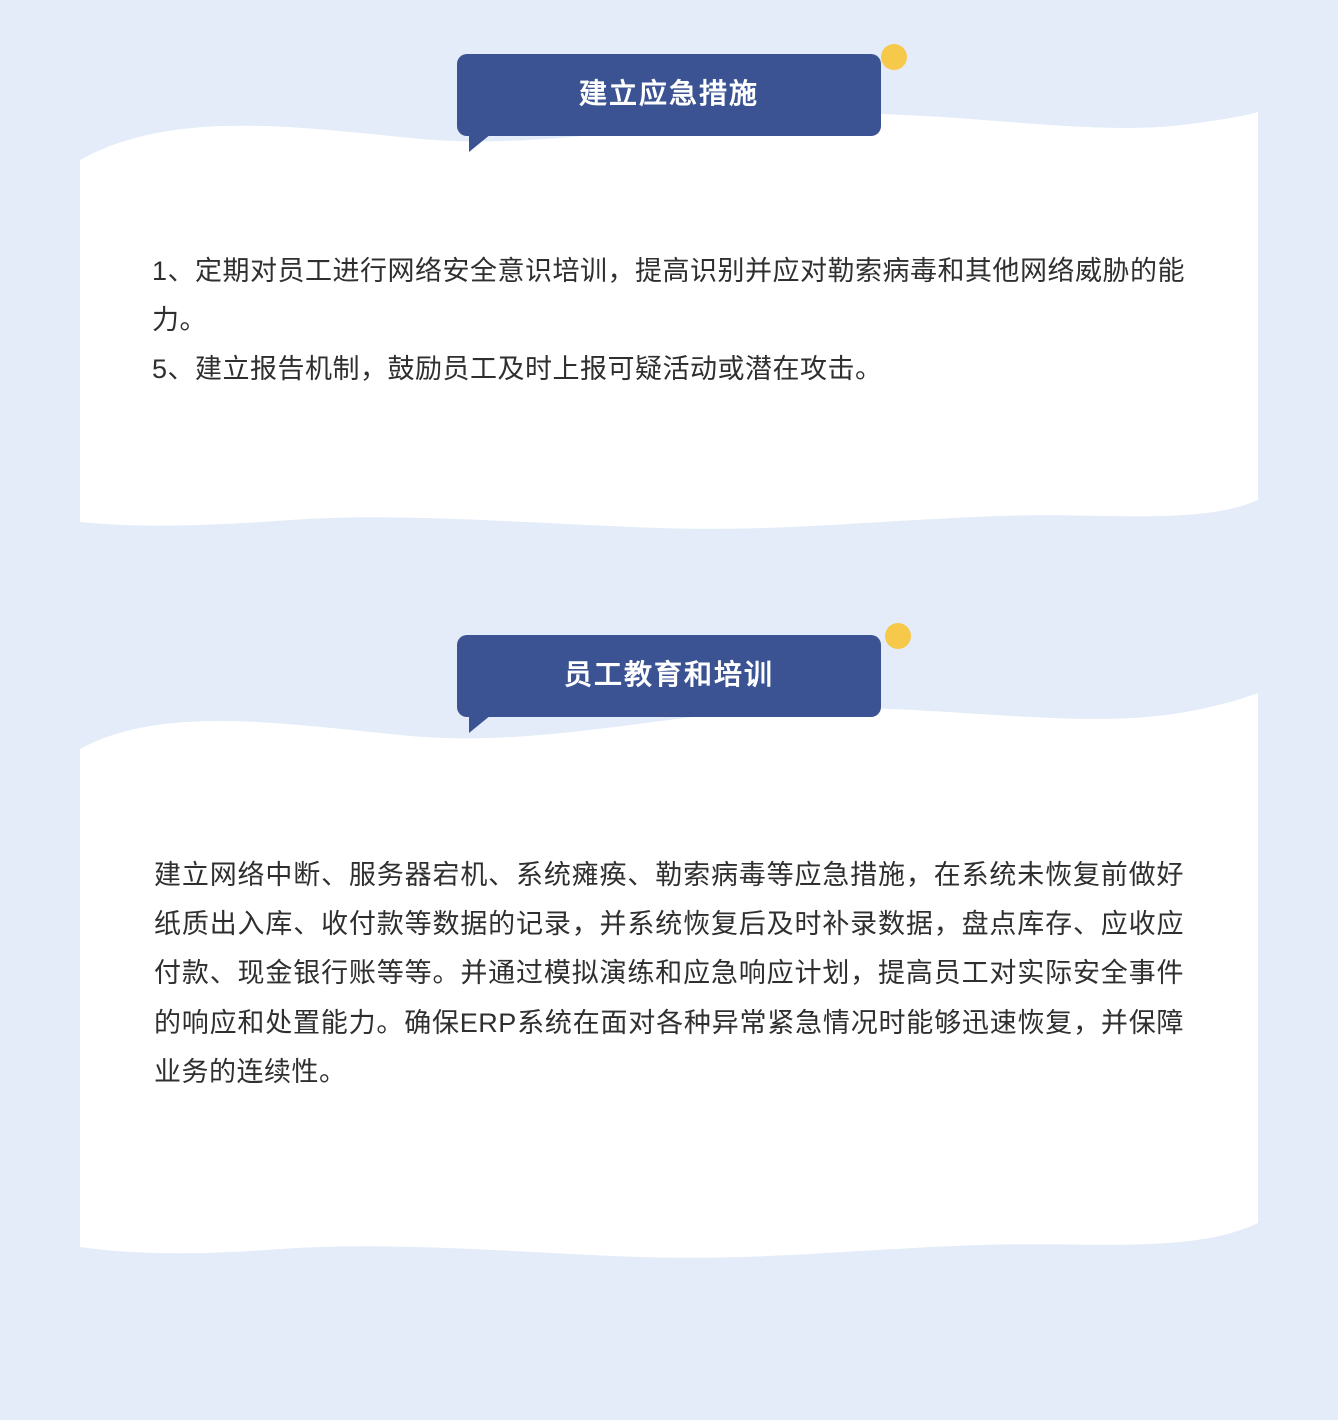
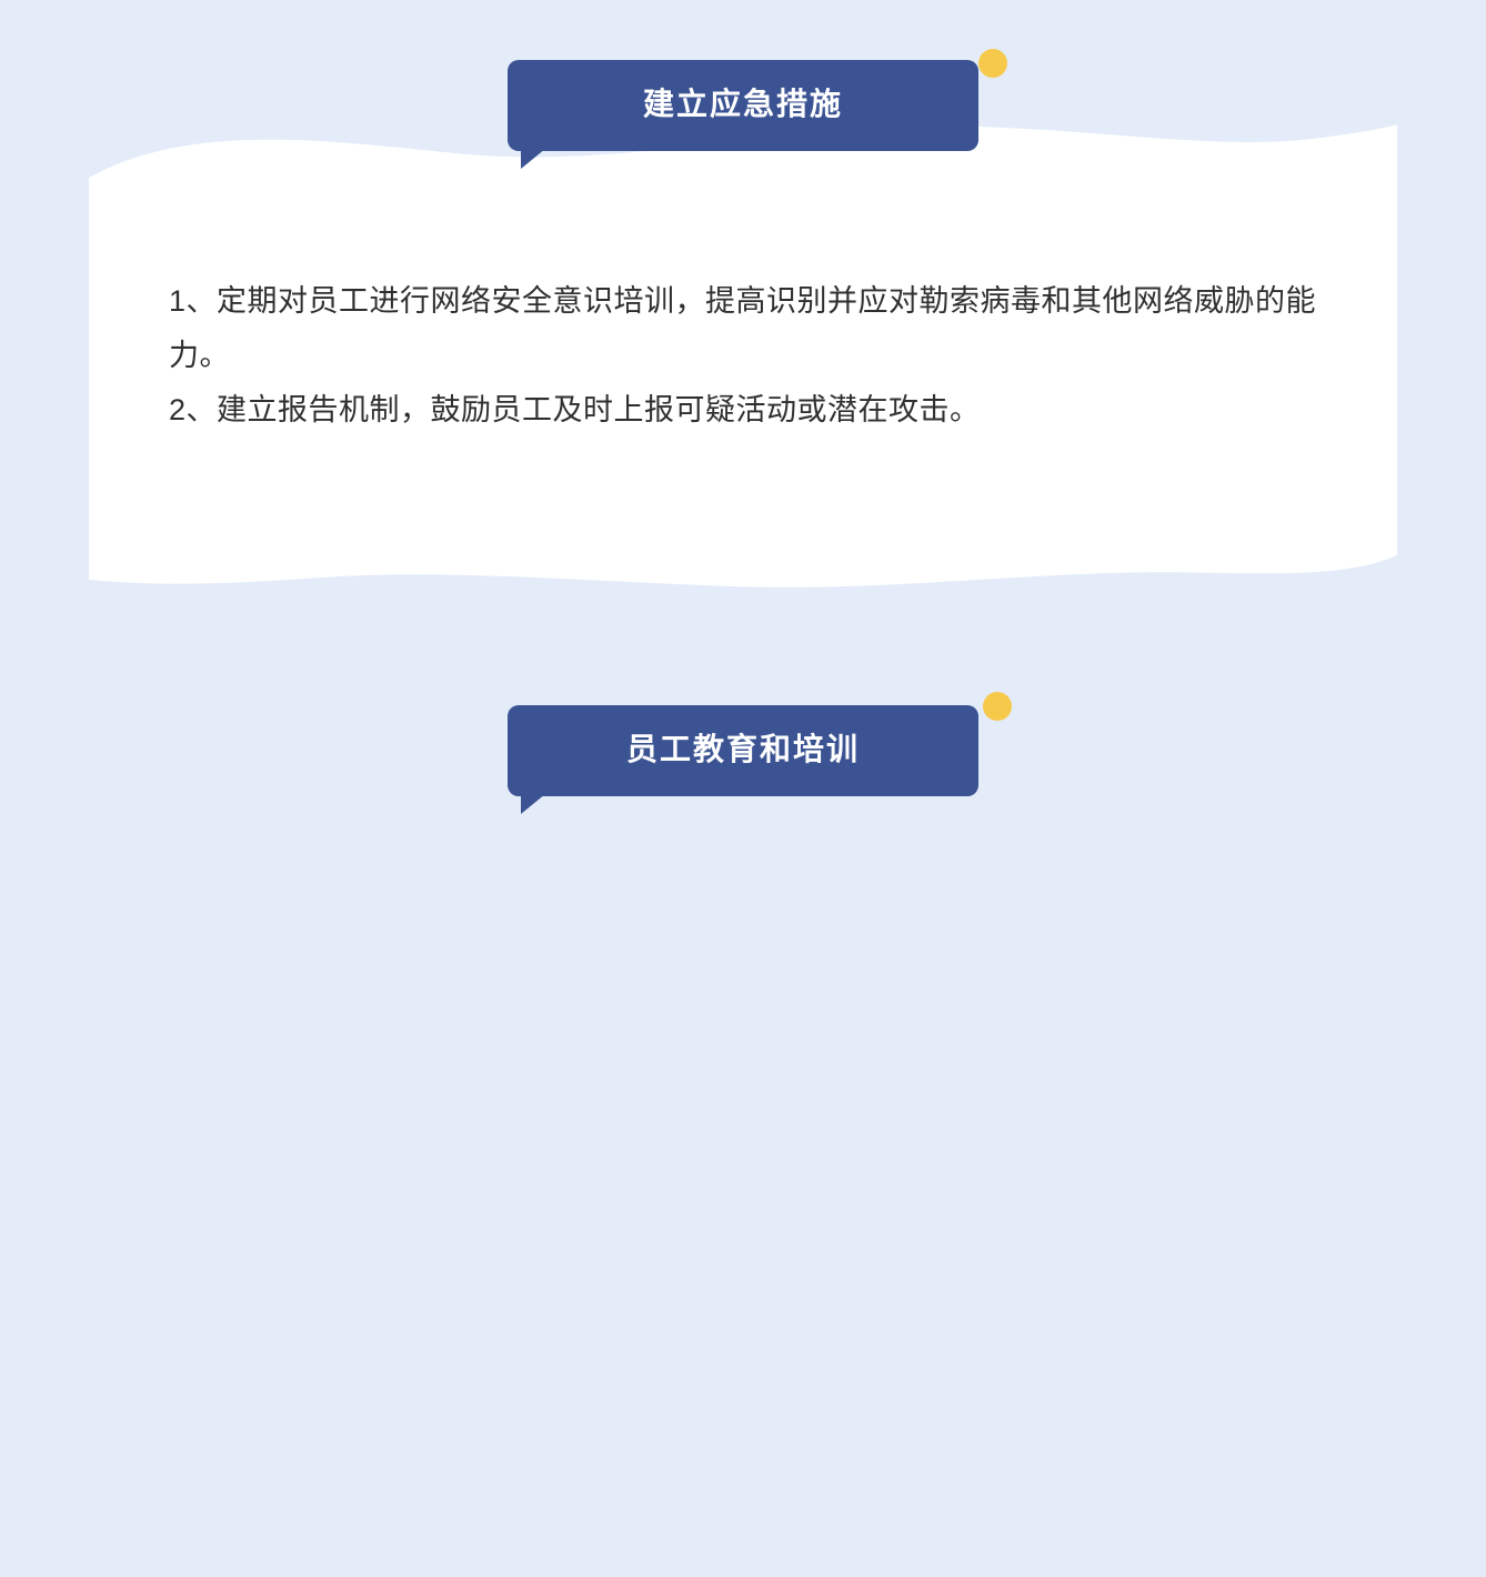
  建立应急措施
  1、定期对员工进行网络安全意识培训，提高识别并应对勒索病毒和其他网络威胁的能力。
- 5、建立报告机制，鼓励员工及时上报可疑活动或潜在攻击。
+ 2、建立报告机制，鼓励员工及时上报可疑活动或潜在攻击。
  员工教育和培训
- 建立网络中断、服务器宕机、系统瘫痪、勒索病毒等应急措施，在系统未恢复前做好纸质出入库、收付款等数据的记录，并系统恢复后及时补录数据，盘点库存、应收应付款、现金银行账等等。并通过模拟演练和应急响应计划，提高员工对实际安全事件的响应和处置能力。确保ERP系统在面对各种异常紧急情况时能够迅速恢复，并保障业务的连续性。
